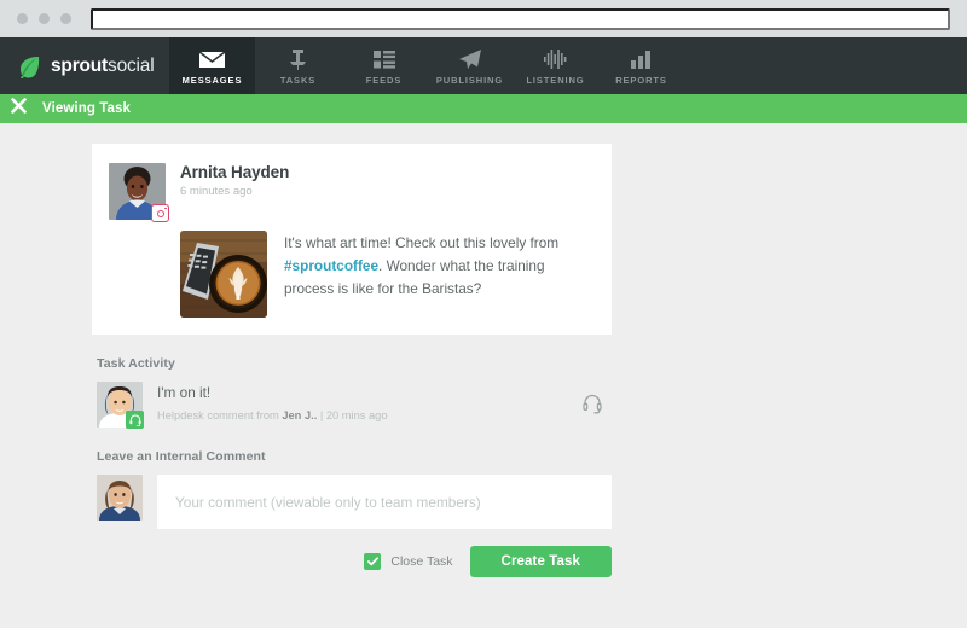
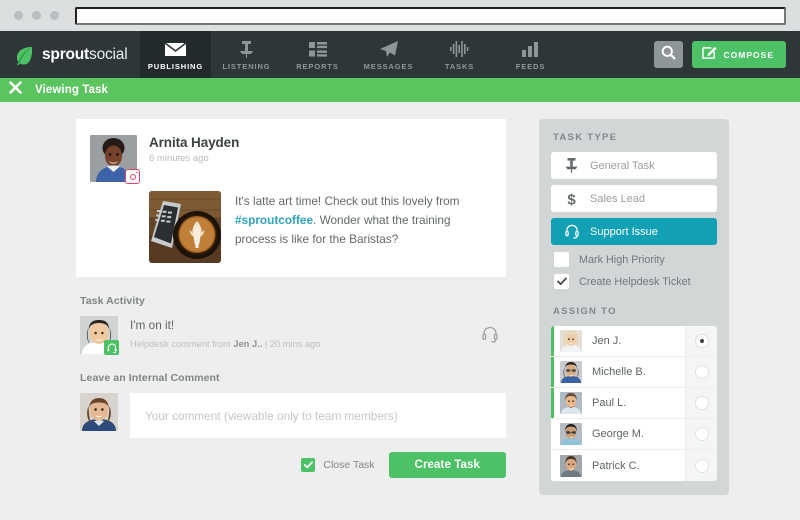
  sproutsocial
- MESSAGES
+ PUBLISHING
- TASKS
+ LISTENING
- FEEDS
+ REPORTS
- PUBLISHING
+ MESSAGES
- LISTENING
+ TASKS
- REPORTS
+ FEEDS
+ COMPOSE
  Viewing Task
  Arnita Hayden
  6 minutes ago
- It's what art time! Check out this lovely from #sproutcoffee. Wonder what the training process is like for the Baristas?
+ It's latte art time! Check out this lovely from #sproutcoffee. Wonder what the training process is like for the Baristas?
  Task Activity
  I'm on it!
  Helpdesk comment from Jen J.. | 20 mins ago
  Leave an Internal Comment
  Your comment (viewable only to team members)
  Close Task
  Create Task
+ TASK TYPE
+ General Task
+ $
+ Sales Lead
+ Support Issue
+ Mark High Priority
+ Create Helpdesk Ticket
+ ASSIGN TO
+ Jen J.
+ Michelle B.
+ Paul L.
+ George M.
+ Patrick C.
